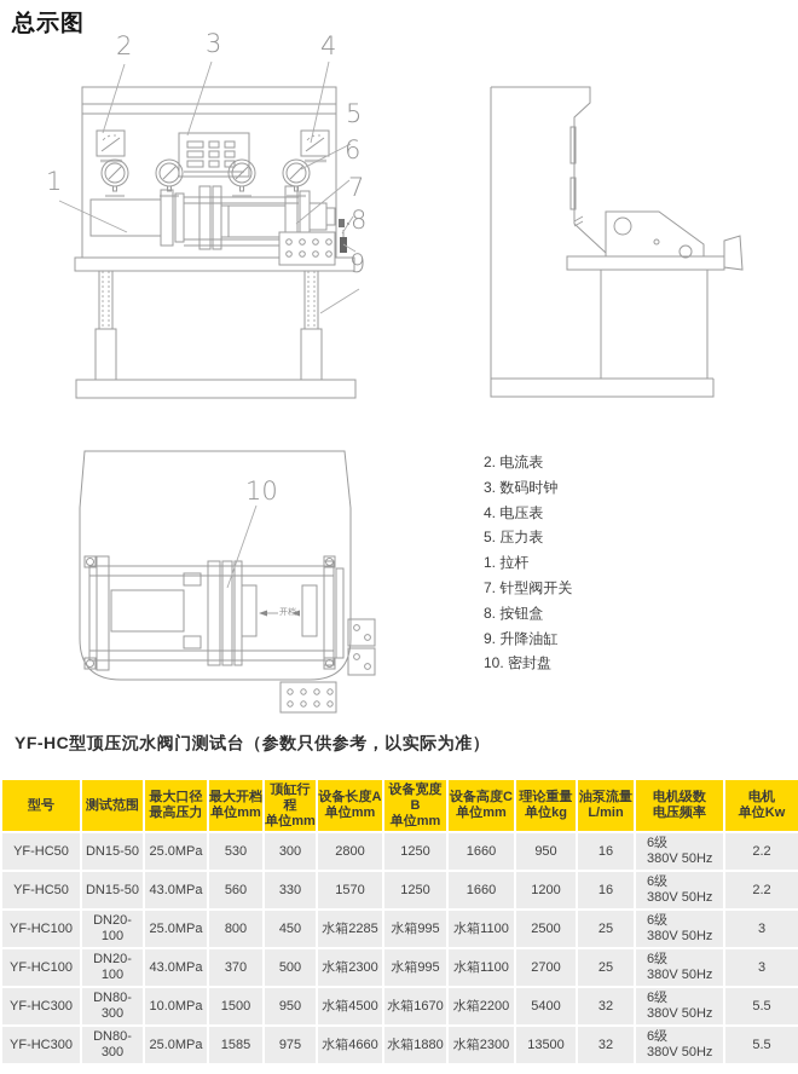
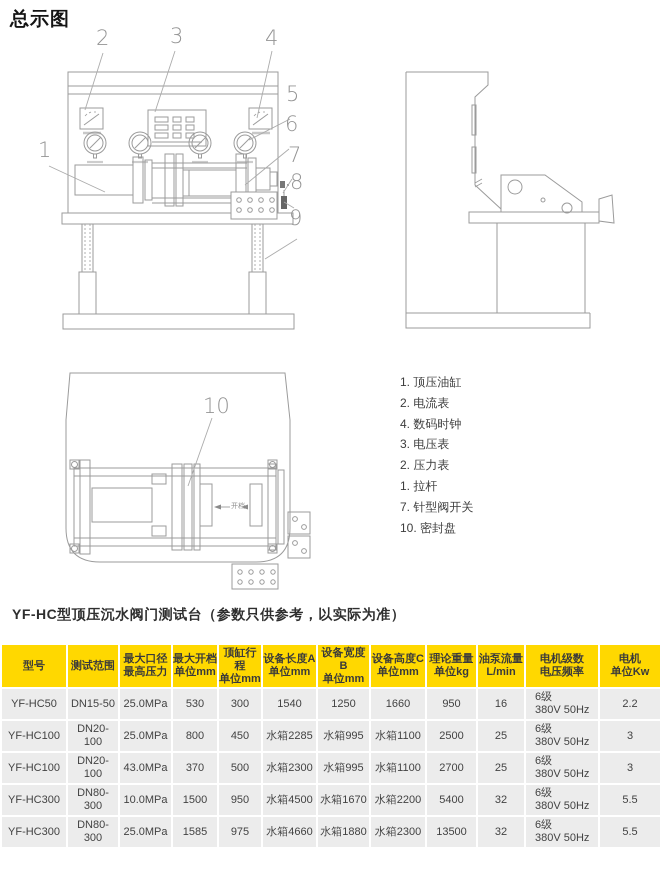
  总示图
  1
  2
  3
  4
  5
  6
  7
  8
  9
  10
+ 1. 顶压油缸
  2. 电流表
- 3. 数码时钟
+ 4. 数码时钟
- 4. 电压表
+ 3. 电压表
- 5. 压力表
+ 2. 压力表
  1. 拉杆
  7. 针型阀开关
- 8. 按钮盒
- 9. 升降油缸
  10. 密封盘
  YF-HC型顶压沉水阀门测试台（参数只供参考，以实际为准）
  型号	测试范围	最大口径最高压力	最大开档单位mm	顶缸行程单位mm	设备长度A单位mm	设备宽度B单位mm	设备高度C单位mm	理论重量单位kg	油泵流量L/min	电机级数电压频率	电机单位Kw
- YF-HC50	DN15-50	25.0MPa	530	300	2800	1250	1660	950	16	6级380V 50Hz	2.2
+ YF-HC50	DN15-50	25.0MPa	530	300	1540	1250	1660	950	16	6级380V 50Hz	2.2
- YF-HC50	DN15-50	43.0MPa	560	330	1570	1250	1660	1200	16	6级380V 50Hz	2.2
  YF-HC100	DN20-100	25.0MPa	800	450	水箱2285	水箱995	水箱1100	2500	25	6级380V 50Hz	3
  YF-HC100	DN20-100	43.0MPa	370	500	水箱2300	水箱995	水箱1100	2700	25	6级380V 50Hz	3
  YF-HC300	DN80-300	10.0MPa	1500	950	水箱4500	水箱1670	水箱2200	5400	32	6级380V 50Hz	5.5
  YF-HC300	DN80-300	25.0MPa	1585	975	水箱4660	水箱1880	水箱2300	13500	32	6级380V 50Hz	5.5
